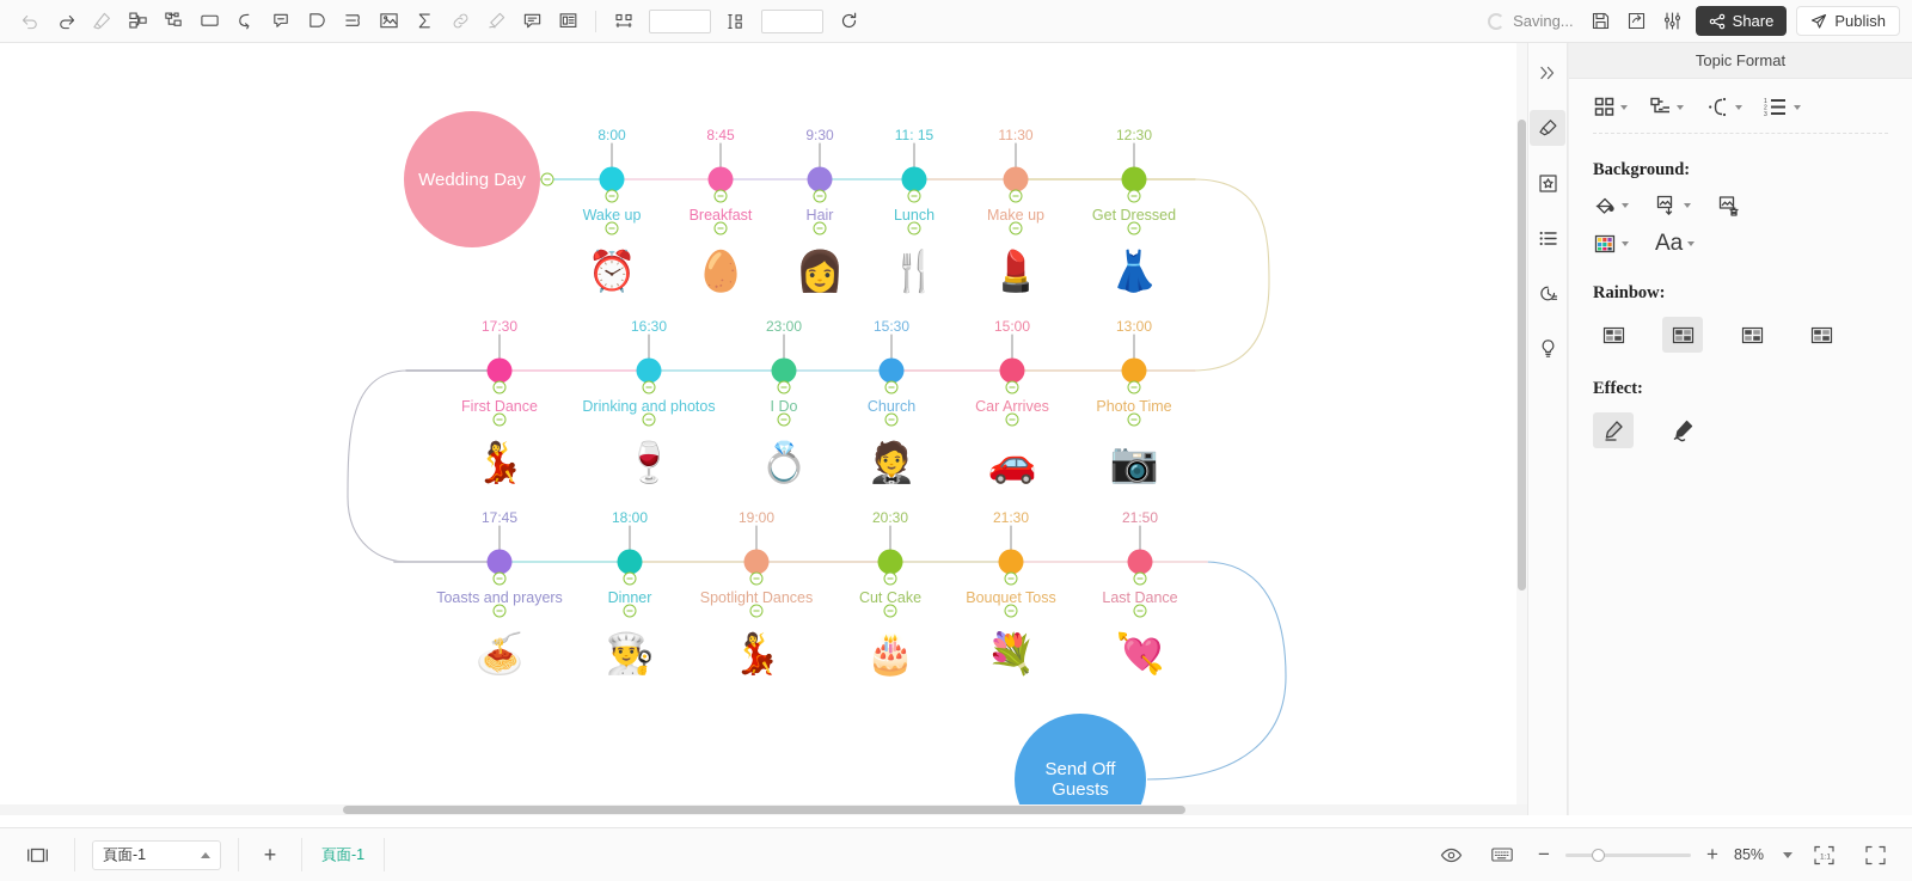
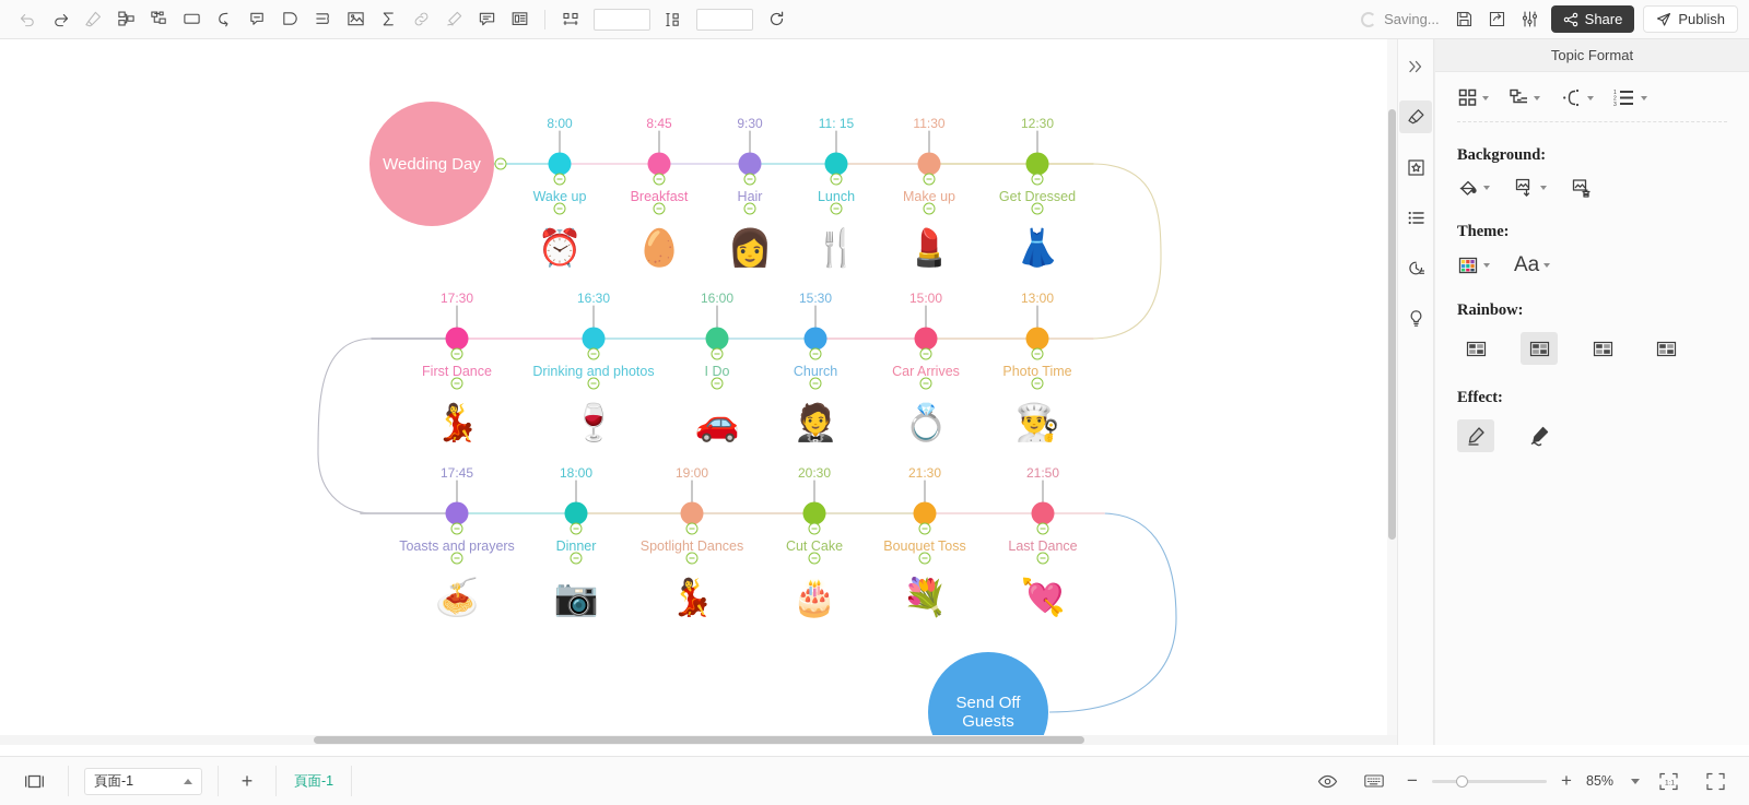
  Saving...
  Share
  Publish
  Wedding Day
  Send Off Guests
  8:00
  Wake up
  ⏰
  8:45
  Breakfast
  🥚
  9:30
  Hair
  👩
  11: 15
  Lunch
  🍴
  11:30
  Make up
  💄
  12:30
  Get Dressed
  👗
  17:30
  First Dance
  💃
  16:30
  Drinking and photos
  🍷
- 23:00
+ 16:00
  I Do
- 💍
+ 🚗
  15:30
  Church
  🤵
  15:00
  Car Arrives
- 🚗
+ 💍
  13:00
  Photo Time
- 📷
+ 👨‍🍳
  17:45
  Toasts and prayers
  🍝
  18:00
  Dinner
- 👨‍🍳
+ 📷
  19:00
  Spotlight Dances
  💃
  20:30
  Cut Cake
  🎂
  21:30
  Bouquet Toss
  💐
  21:50
  Last Dance
  💘
  Topic Format
  Background:
+ Theme:
  Aa
  Rainbow:
  Effect:
  頁面-1
  +
  頁面-1
  −
  +
  85%
